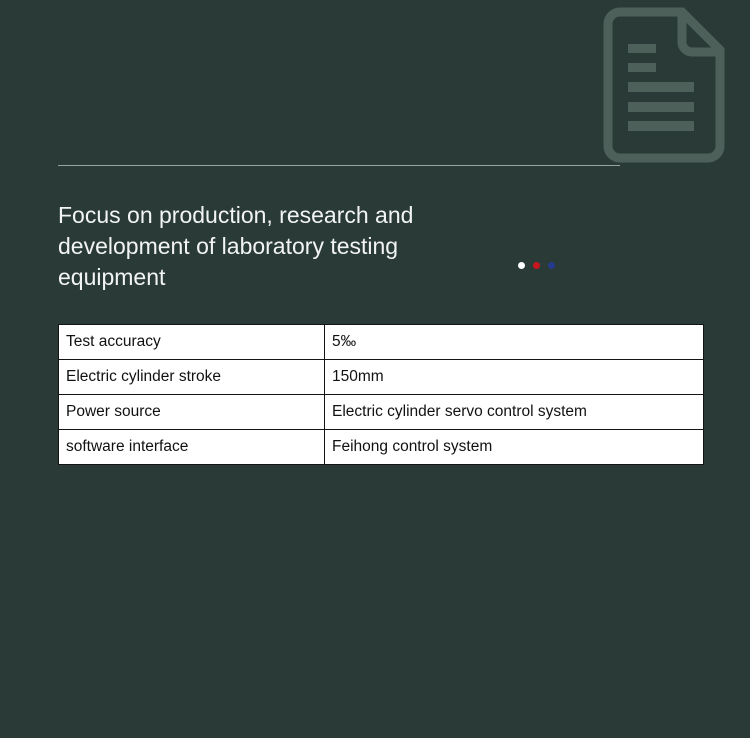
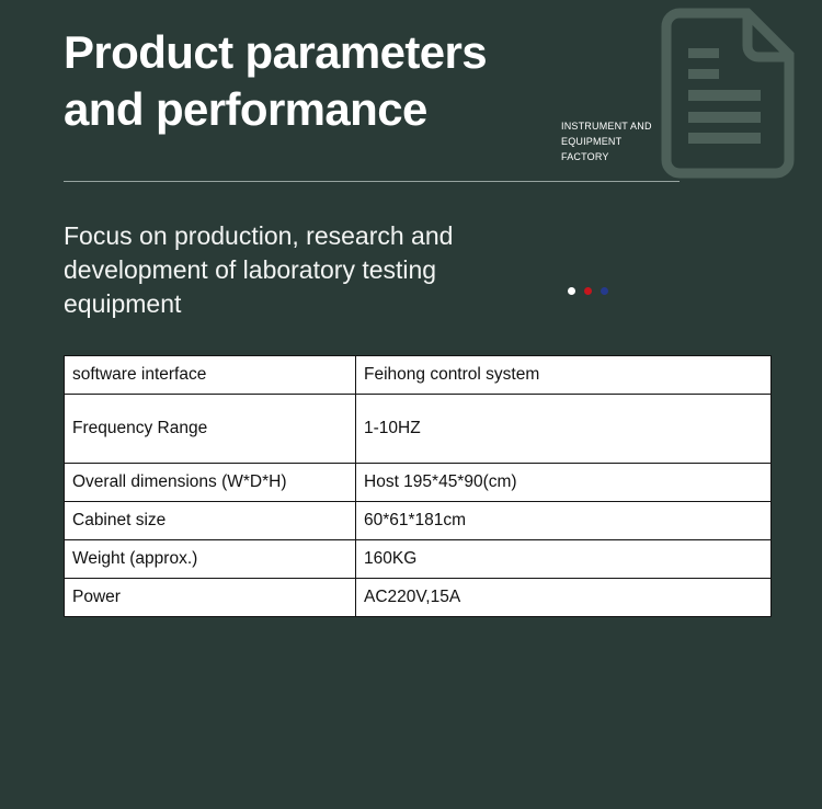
+ Product parameters
+ and performance
+ INSTRUMENT AND
+ EQUIPMENT
+ FACTORY
  Focus on production, research and
  development of laboratory testing
  equipment
- Test accuracy	5‰
- Electric cylinder stroke	150mm
- Power source	Electric cylinder servo control system
  software interface	Feihong control system
+ Frequency Range	1-10HZ
+ Overall dimensions (W*D*H)	Host 195*45*90(cm)
+ Cabinet size	60*61*181cm
+ Weight (approx.)	160KG
+ Power	AC220V,15A
